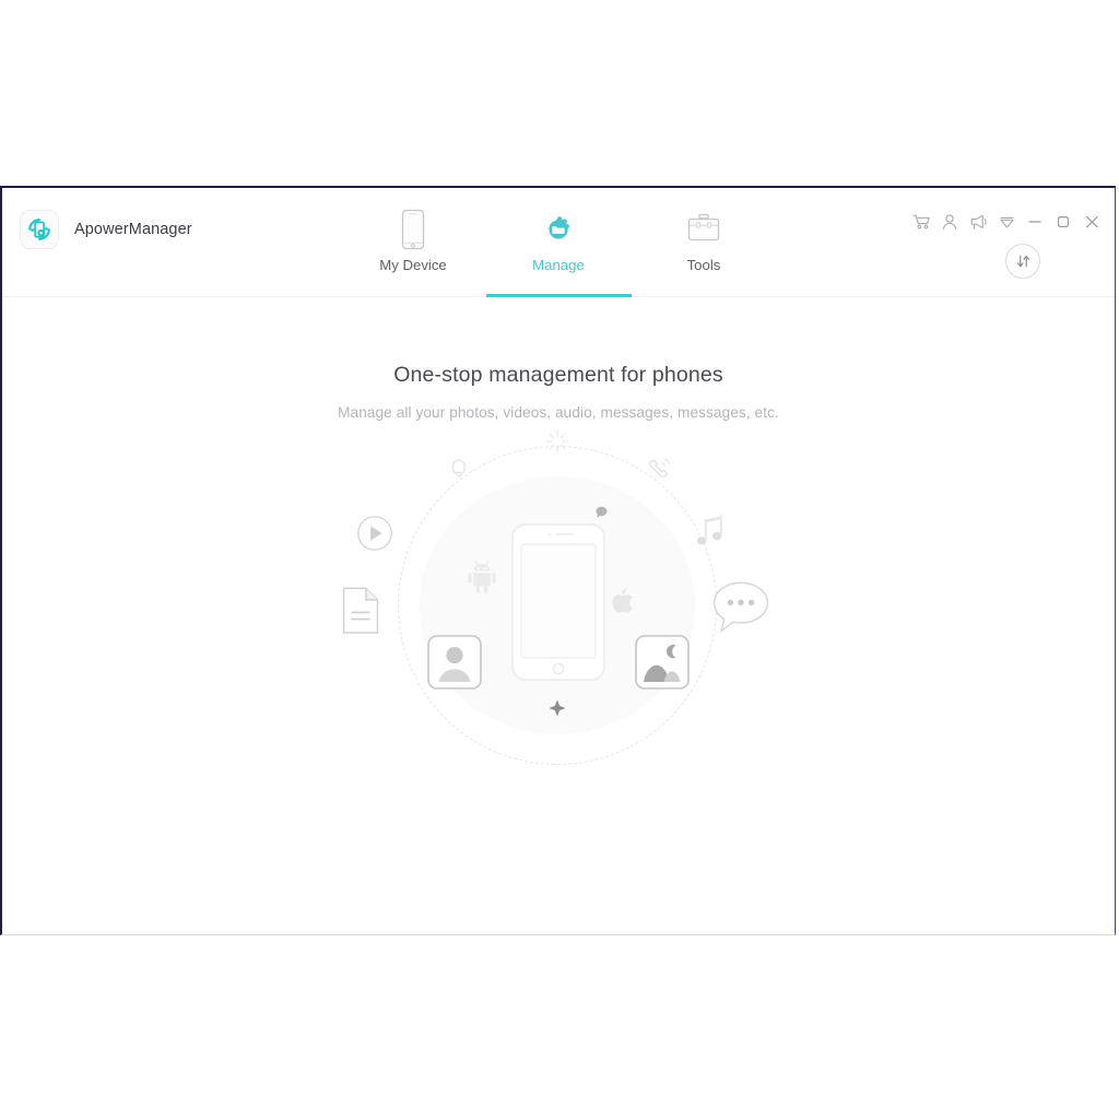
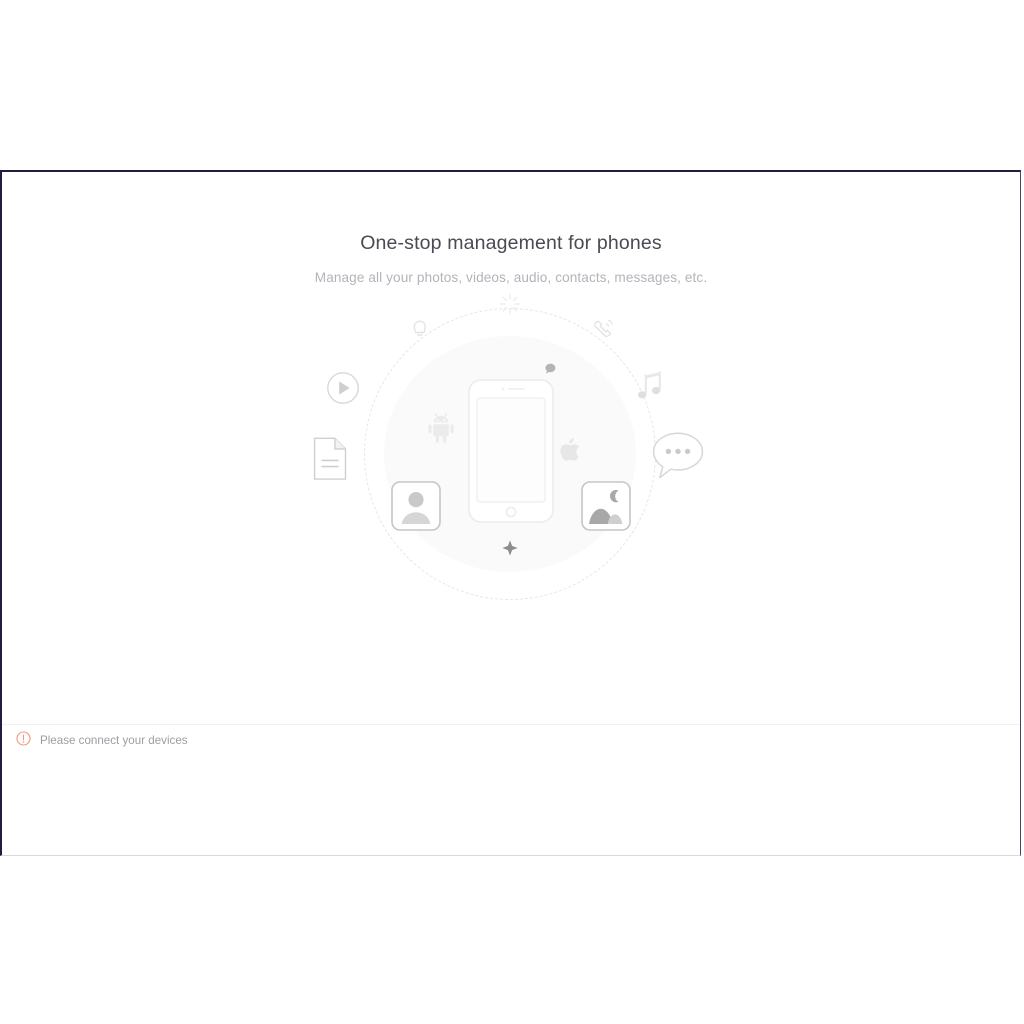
- ApowerManager
- My Device
- Manage
- Tools
  One-stop management for phones
- Manage all your photos, videos, audio, messages, messages, etc.
+ Manage all your photos, videos, audio, contacts, messages, etc.
+ Please connect your devices
